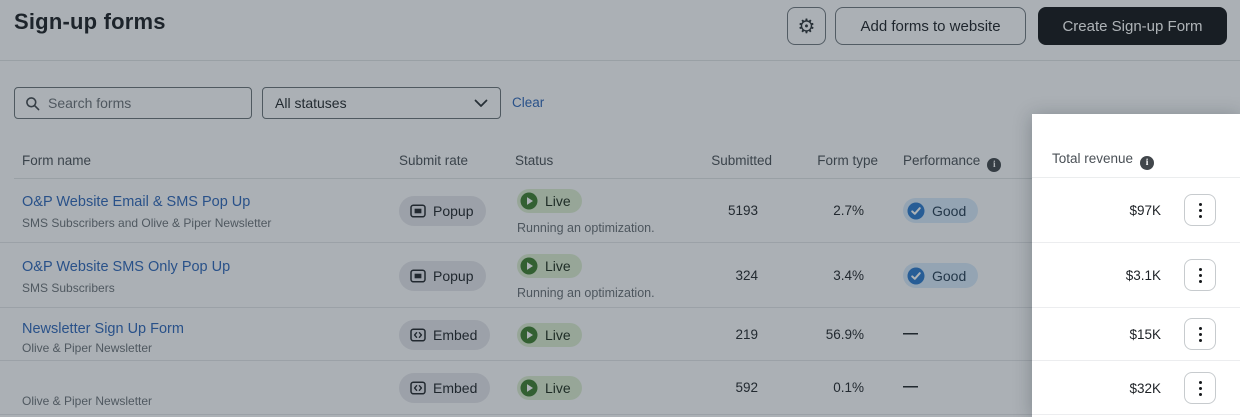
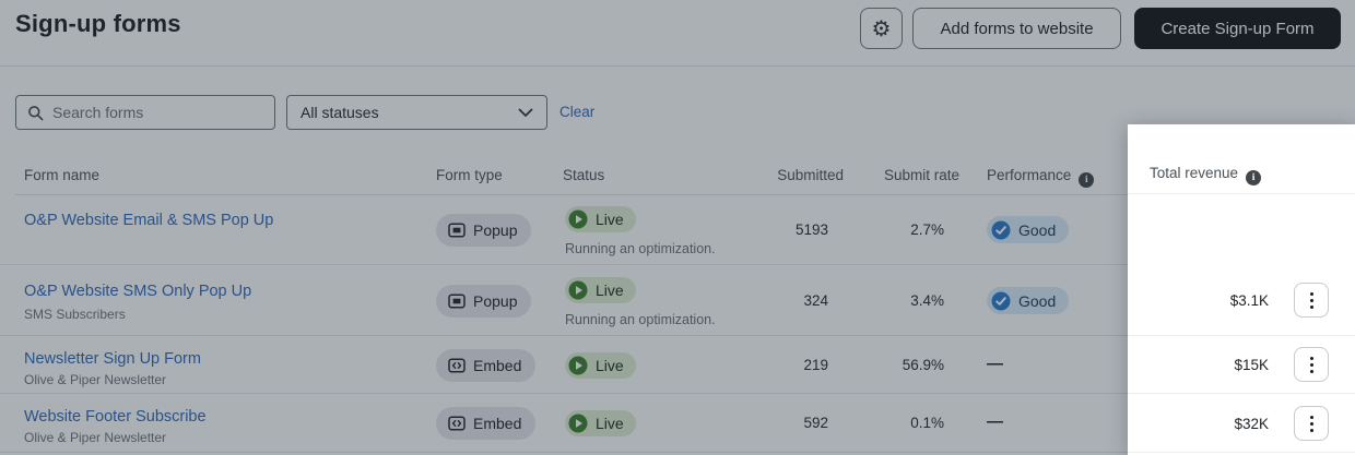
  Sign-up forms
  ⚙
  Add forms to website
  Create Sign-up Form
  Search forms
  All statuses
  Clear
  Form name
- Submit rate
+ Form type
  Status
  Submitted
- Form type
+ Submit rate
  Performance i
  O&P Website Email & SMS Pop Up
- SMS Subscribers and Olive & Piper Newsletter
  Popup
  Live
  Running an optimization.
  5193
  2.7%
  Good
  O&P Website SMS Only Pop Up
  SMS Subscribers
  Popup
  Live
  Running an optimization.
  324
  3.4%
  Good
  Newsletter Sign Up Form
  Olive & Piper Newsletter
  Embed
  Live
  219
  56.9%
  —
+ Website Footer Subscribe
  Olive & Piper Newsletter
  Embed
  Live
  592
  0.1%
  —
  Total revenue i
- $97K
  $3.1K
  $15K
  $32K
